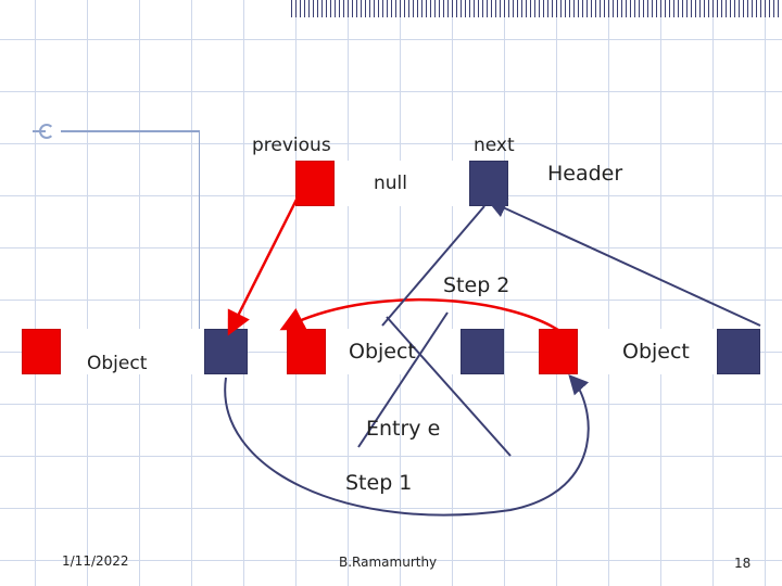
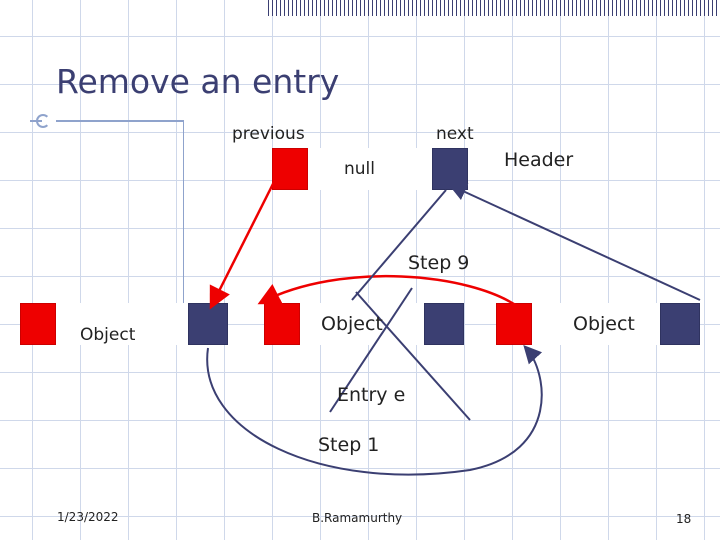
+ Remove an entry
  previous
  next
  null
  Header
- Step 2
+ Step 9
  Object
  Object
  Object
  Entry e
  Step 1
- 1/11/2022
+ 1/23/2022
  B.Ramamurthy
  18
